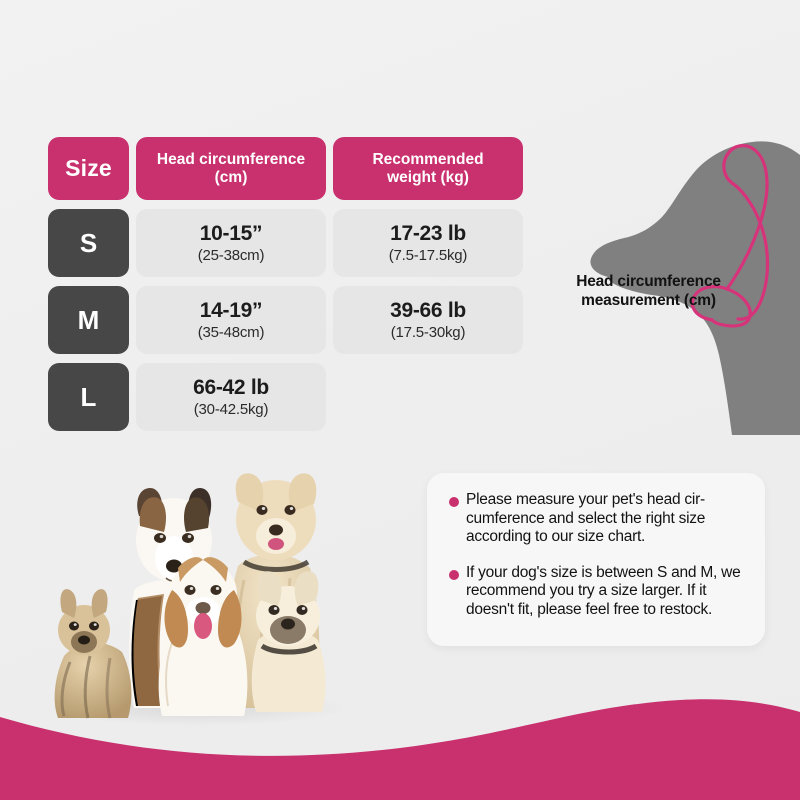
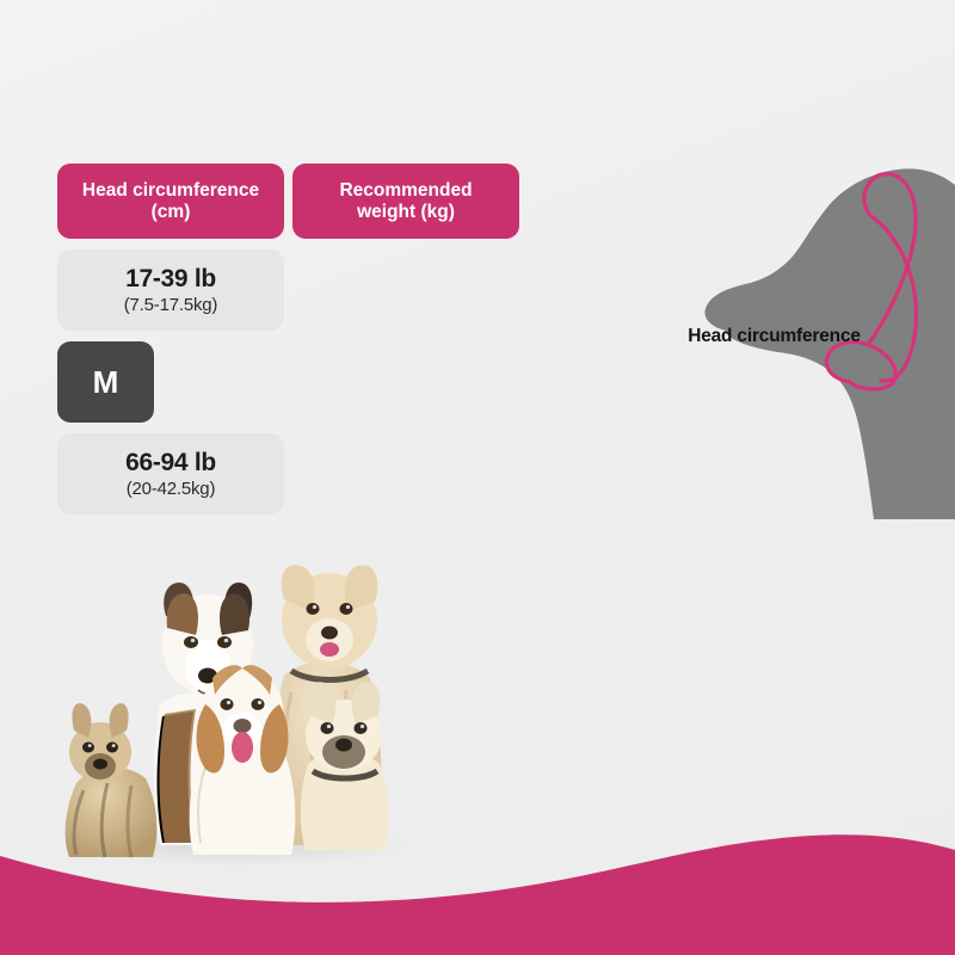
- Size
  Head circumference
  (cm)
  Recommended
  weight (kg)
- S
- 10-15”
- (25-38cm)
- 17-23 lb
+ 17-39 lb
  (7.5-17.5kg)
  M
- 14-19”
- (35-48cm)
- 39-66 lb
- (17.5-30kg)
- L
- 66-42 lb
+ 66-94 lb
- (30-42.5kg)
+ (20-42.5kg)
  Head circumference
- measurement (cm)
- Please measure your pet's head cir-cumference and select the right size according to our size chart.
- If your dog's size is between S and M, we recommend you try a size larger. If it doesn't fit, please feel free to restock.
